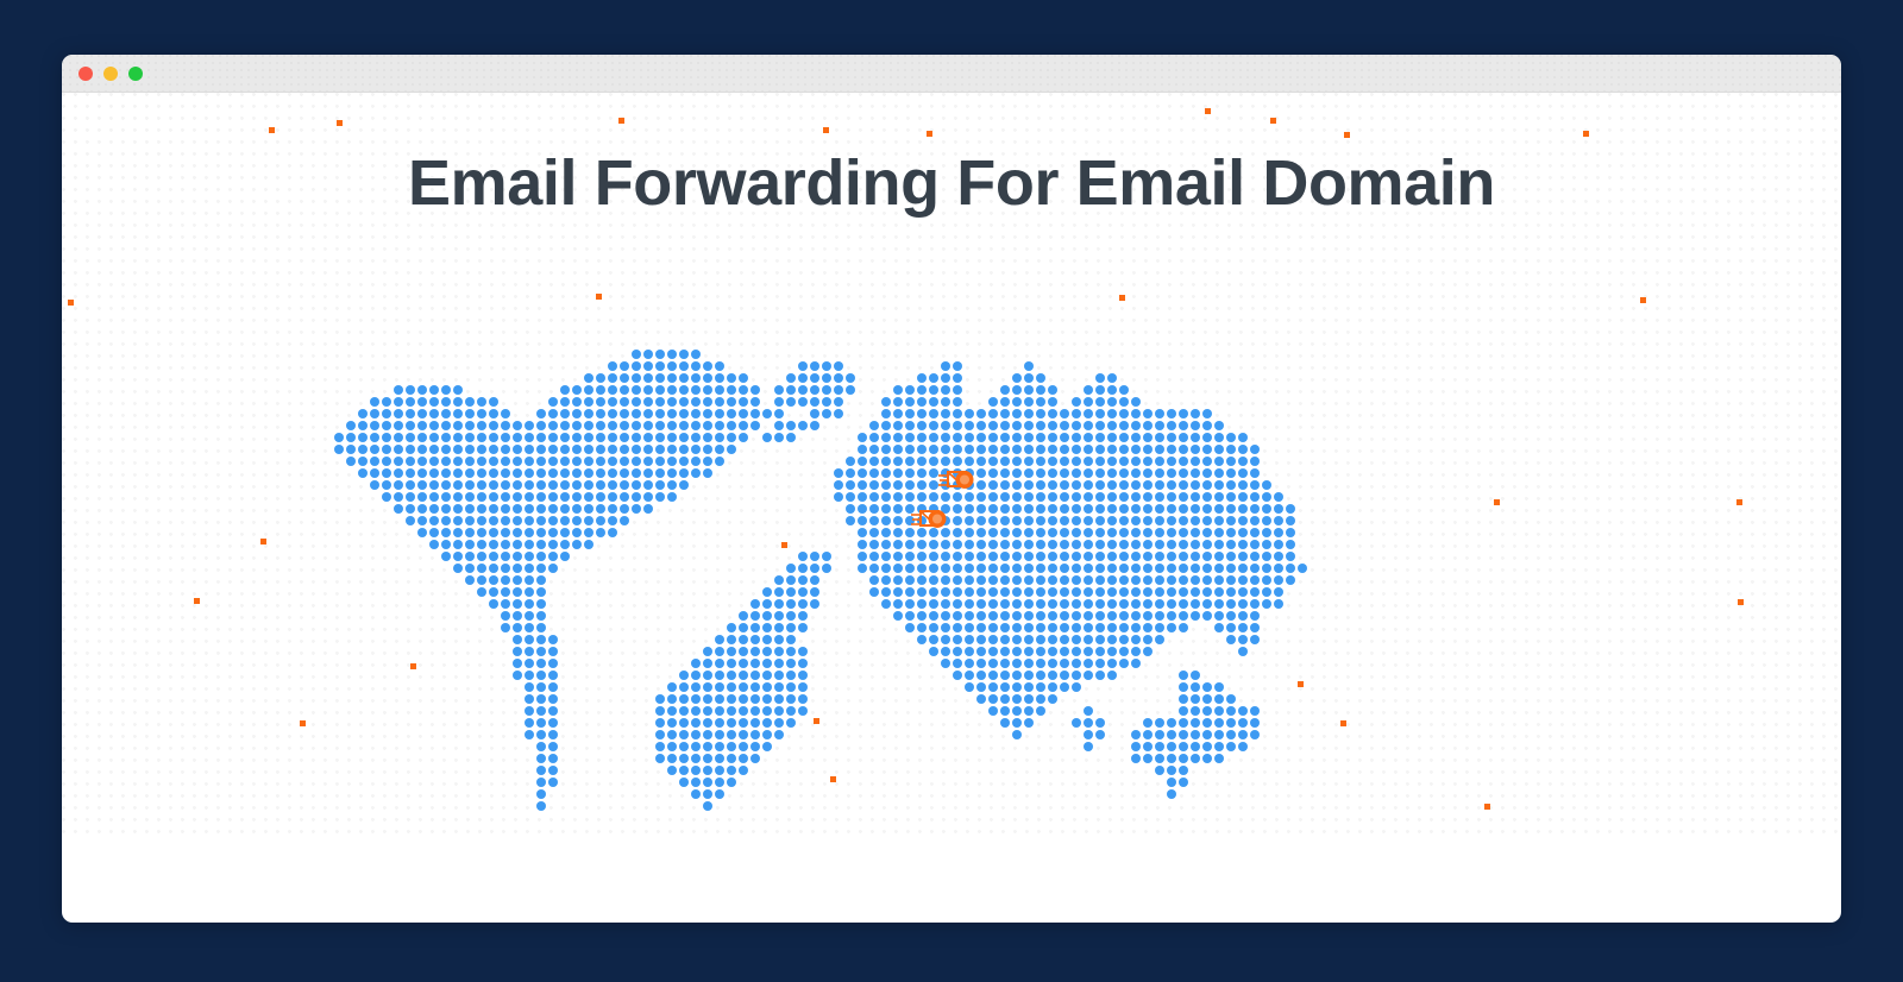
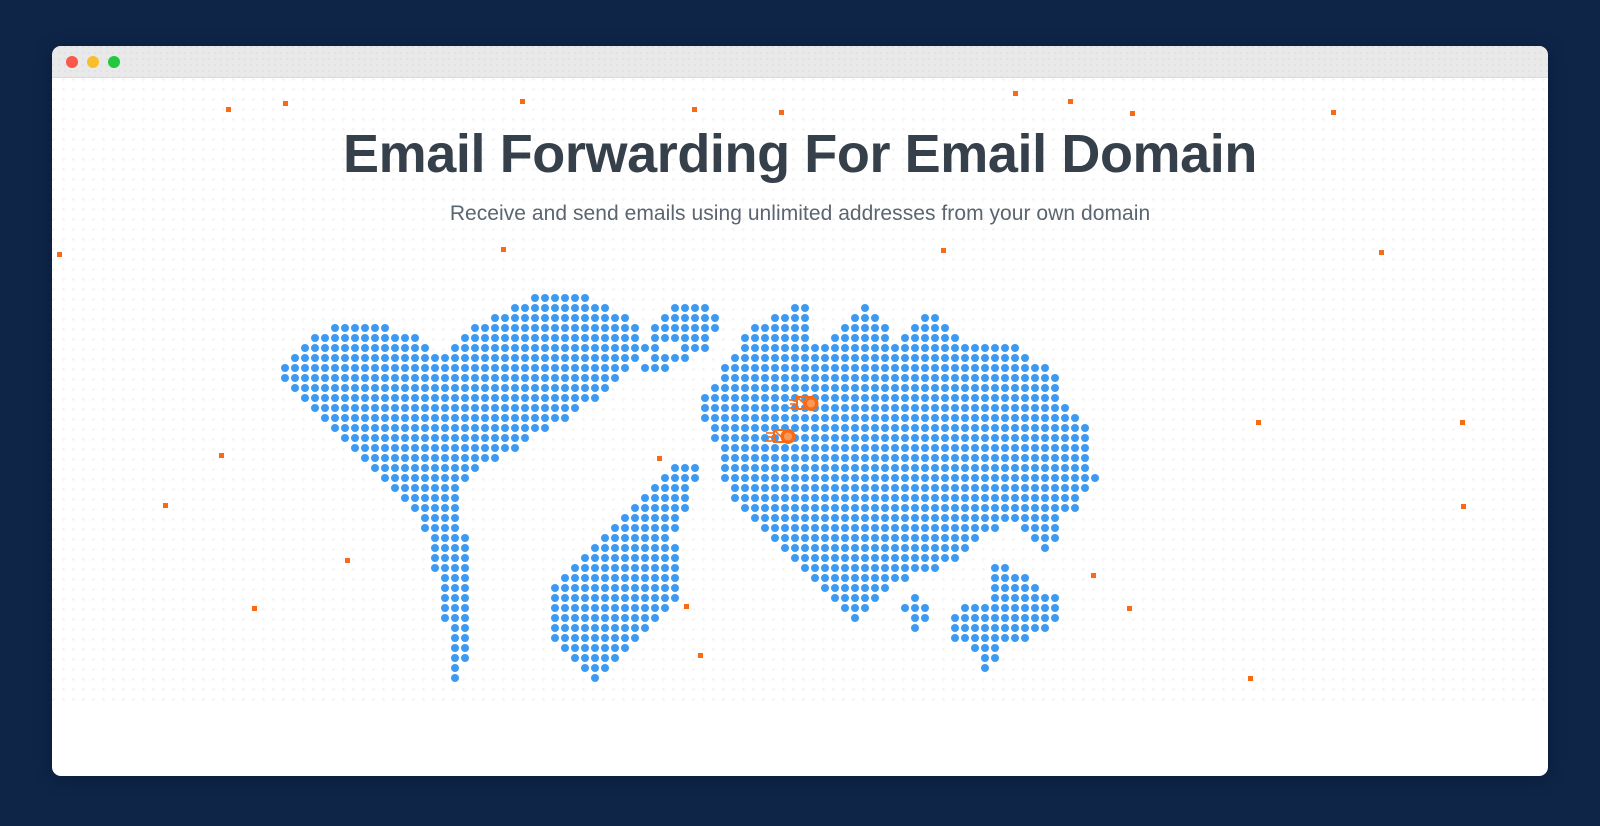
  Email Forwarding For Email Domain
+ Receive and send emails using unlimited addresses from your own domain
